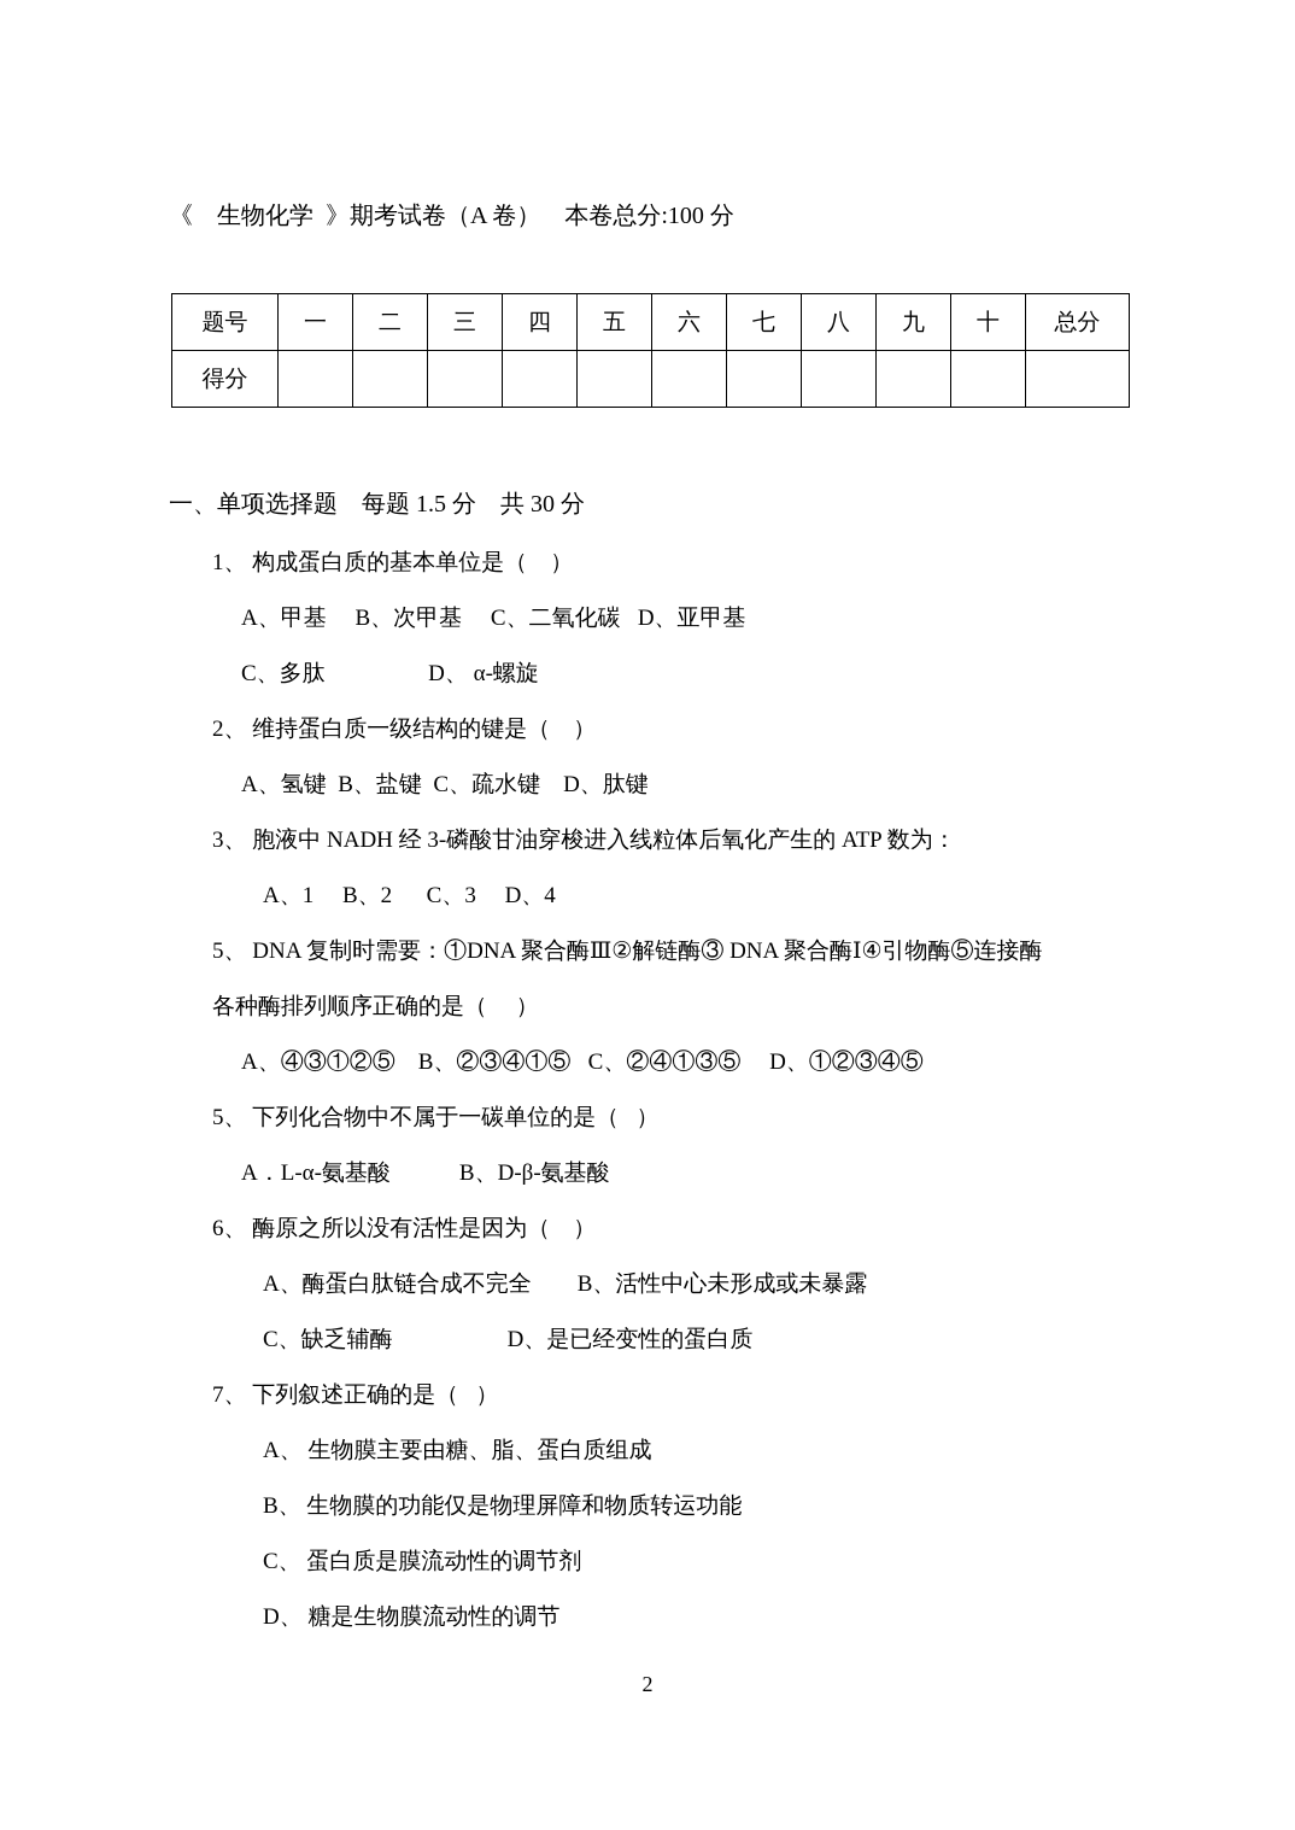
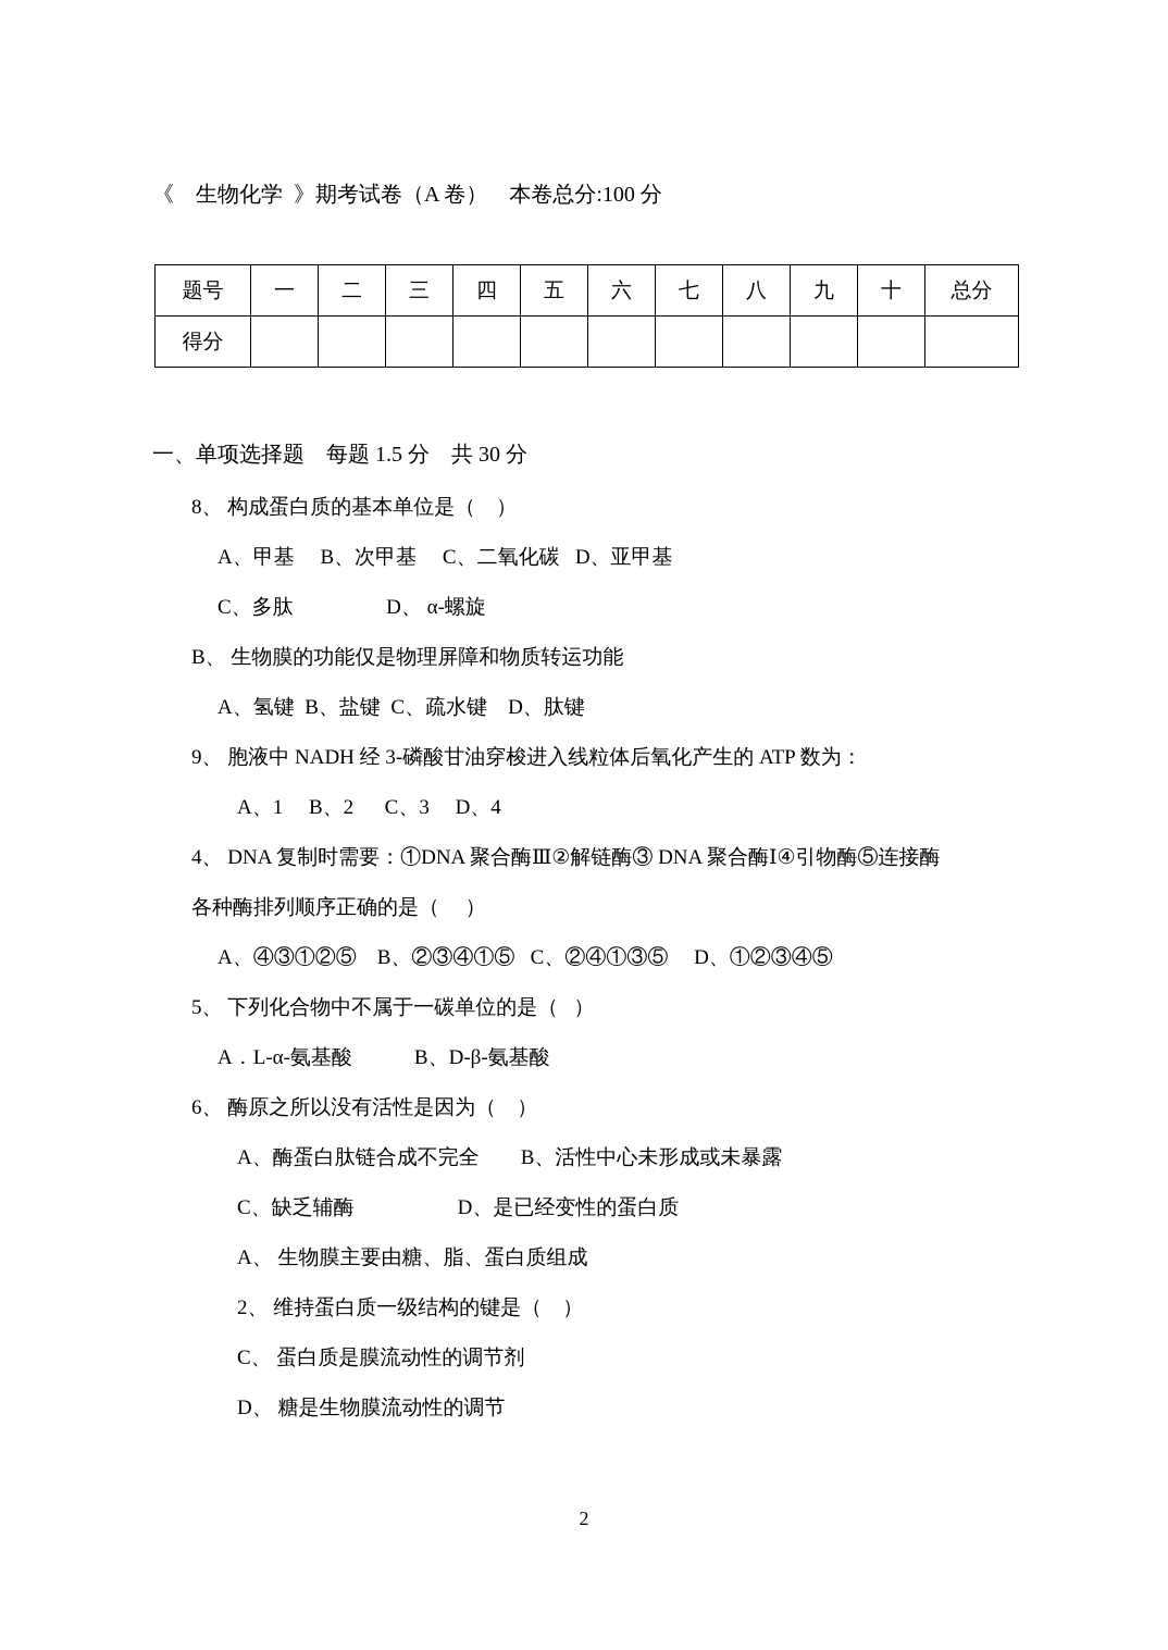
  《 生物化学 》期考试卷（A 卷） 本卷总分:100 分
  题号	一	二	三	四	五	六	七	八	九	十	总分
  得分
  一、单项选择题 每题 1.5 分 共 30 分
- 1、 构成蛋白质的基本单位是（ ）
+ 8、 构成蛋白质的基本单位是（ ）
  A、甲基 B、次甲基 C、二氧化碳 D、亚甲基
  C、多肽 D、 α-螺旋
- 2、 维持蛋白质一级结构的键是（ ）
+ B、 生物膜的功能仅是物理屏障和物质转运功能
  A、氢键 B、盐键 C、疏水键 D、肽键
- 3、 胞液中 NADH 经 3-磷酸甘油穿梭进入线粒体后氧化产生的 ATP 数为：
+ 9、 胞液中 NADH 经 3-磷酸甘油穿梭进入线粒体后氧化产生的 ATP 数为：
  A、1 B、2 C、3 D、4
- 5、 DNA 复制时需要：①DNA 聚合酶Ⅲ②解链酶③ DNA 聚合酶Ⅰ④引物酶⑤连接酶
+ 4、 DNA 复制时需要：①DNA 聚合酶Ⅲ②解链酶③ DNA 聚合酶Ⅰ④引物酶⑤连接酶
  各种酶排列顺序正确的是（ ）
  A、④③①②⑤ B、②③④①⑤ C、②④①③⑤ D、①②③④⑤
  5、 下列化合物中不属于一碳单位的是（ ）
  A．L-α-氨基酸 B、D-β-氨基酸
  6、 酶原之所以没有活性是因为（ ）
  A、酶蛋白肽链合成不完全 B、活性中心未形成或未暴露
  C、缺乏辅酶 D、是已经变性的蛋白质
- 7、 下列叙述正确的是（ ）
  A、 生物膜主要由糖、脂、蛋白质组成
- B、 生物膜的功能仅是物理屏障和物质转运功能
+ 2、 维持蛋白质一级结构的键是（ ）
  C、 蛋白质是膜流动性的调节剂
  D、 糖是生物膜流动性的调节
  2
